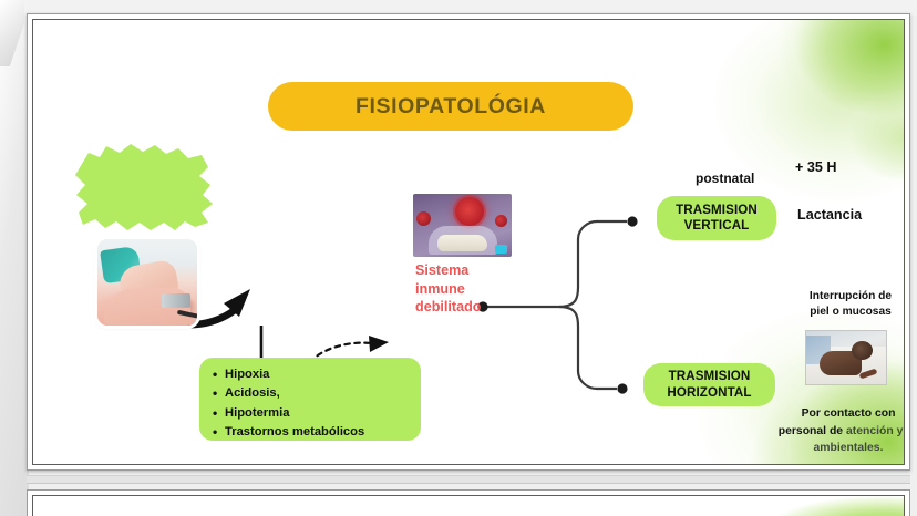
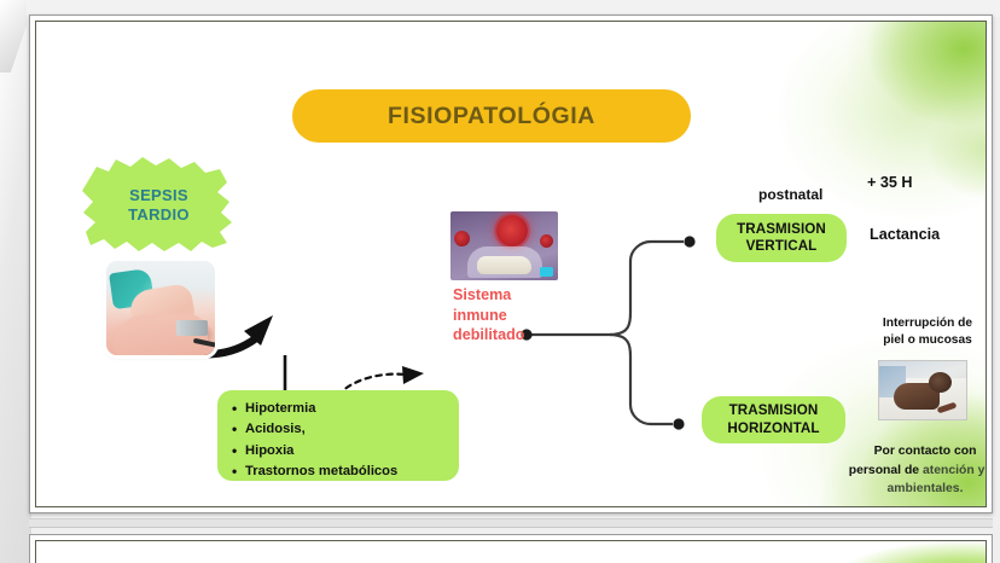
  FISIOPATOLÓGIA
+ SEPSIS
+ TARDIO
- Hipoxia
+ Hipotermia
  Acidosis,
- Hipotermia
+ Hipoxia
  Trastornos metabólicos
  Sistema
  inmune
  debilitado
  postnatal
  + 35 H
  Lactancia
  TRASMISION
  VERTICAL
  TRASMISION
  HORIZONTAL
  Interrupción de
  piel o mucosas
  Por contacto con
  personal de atención y
  ambientales.
